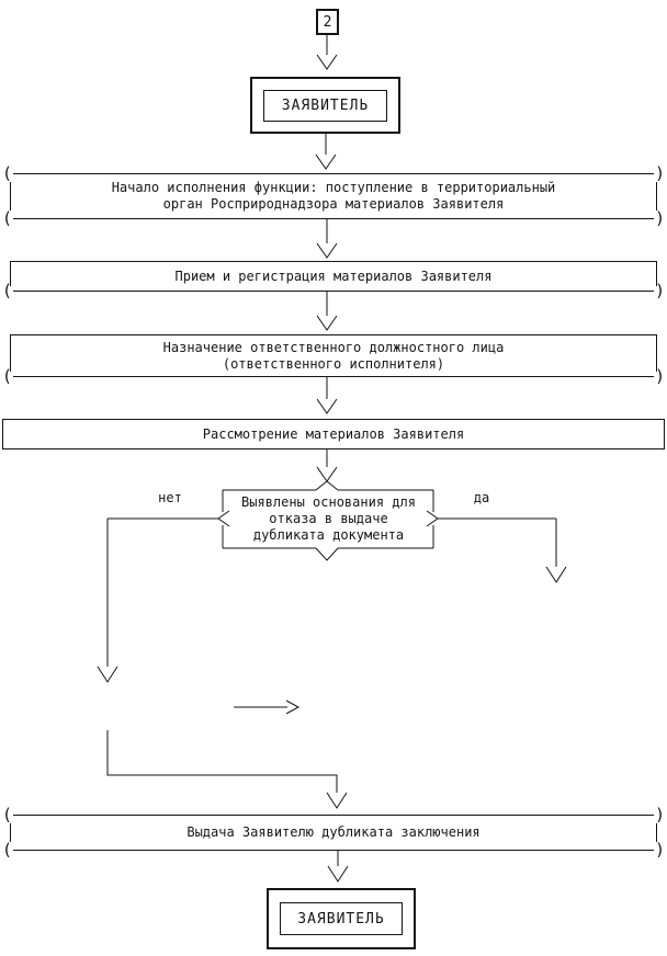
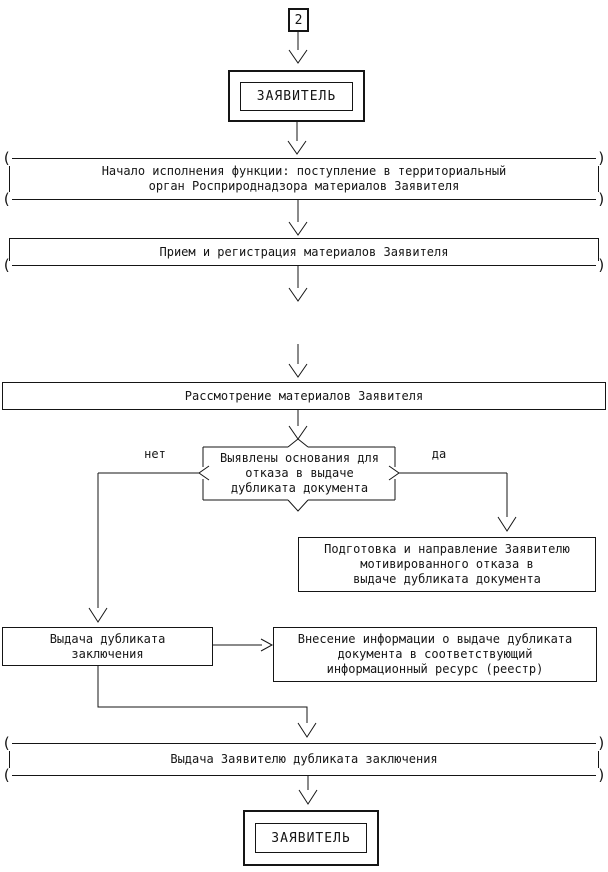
  2
  ЗАЯВИТЕЛЬ
  Начало исполнения функции: поступление в территориальный
  орган Росприроднадзора материалов Заявителя
  Прием и регистрация материалов Заявителя
- Назначение ответственного должностного лица
- (ответственного исполнителя)
  Рассмотрение материалов Заявителя
  Выявлены основания для
  отказа в выдаче
  дубликата документа
  нет
  да
+ Подготовка и направление Заявителю
+ мотивированного отказа в
+ выдаче дубликата документа
+ Выдача дубликата
+ заключения
+ Внесение информации о выдаче дубликата
+ документа в соответствующий
+ информационный ресурс (реестр)
  Выдача Заявителю дубликата заключения
  ЗАЯВИТЕЛЬ
